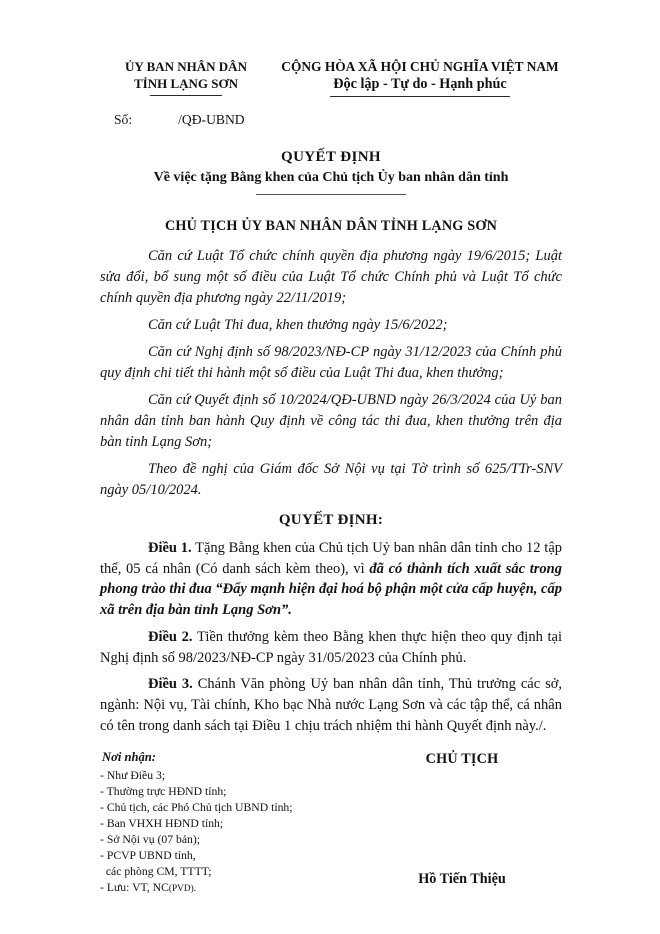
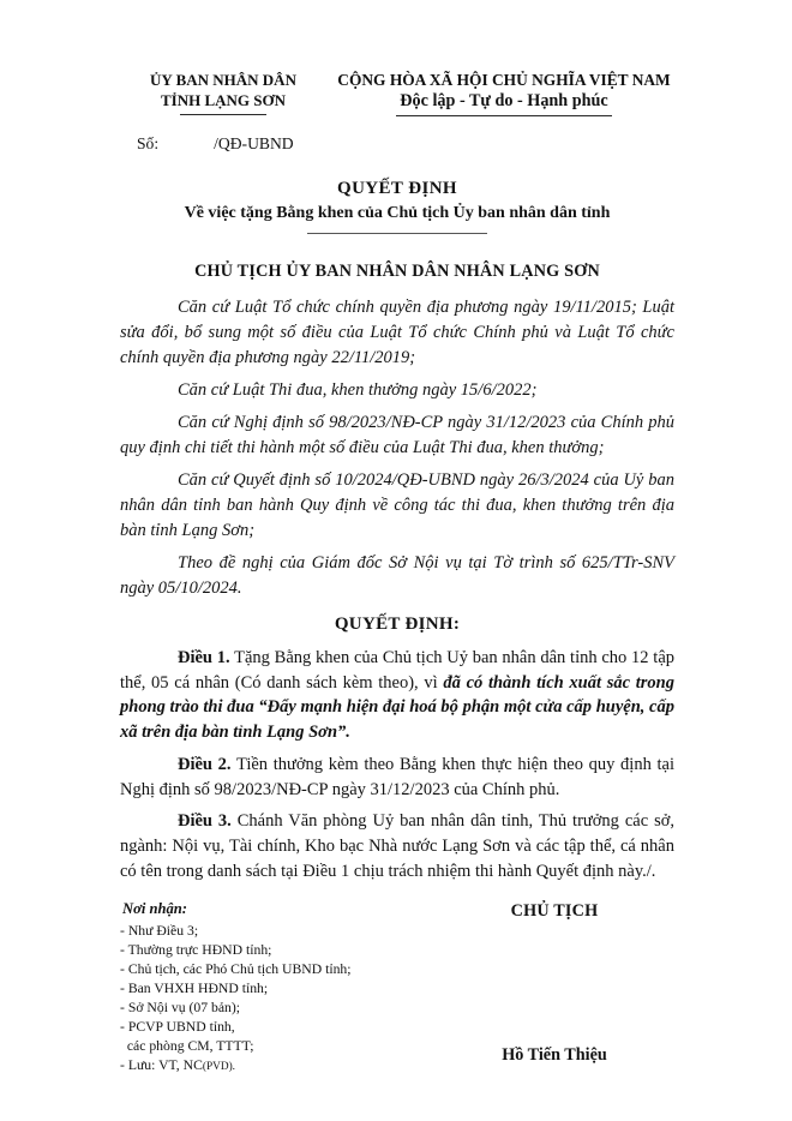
  ỦY BAN NHÂN DÂN
  TỈNH LẠNG SƠN
  CỘNG HÒA XÃ HỘI CHỦ NGHĨA VIỆT NAM
  Độc lập - Tự do - Hạnh phúc
  Số: /QĐ-UBND
  QUYẾT ĐỊNH
  Về việc tặng Bằng khen của Chủ tịch Ủy ban nhân dân tỉnh
- CHỦ TỊCH ỦY BAN NHÂN DÂN TỈNH LẠNG SƠN
+ CHỦ TỊCH ỦY BAN NHÂN DÂN NHÂN LẠNG SƠN
- Căn cứ Luật Tổ chức chính quyền địa phương ngày 19/6/2015; Luật sửa đổi, bổ sung một số điều của Luật Tổ chức Chính phủ và Luật Tổ chức chính quyền địa phương ngày 22/11/2019;
+ Căn cứ Luật Tổ chức chính quyền địa phương ngày 19/11/2015; Luật sửa đổi, bổ sung một số điều của Luật Tổ chức Chính phủ và Luật Tổ chức chính quyền địa phương ngày 22/11/2019;
  Căn cứ Luật Thi đua, khen thưởng ngày 15/6/2022;
  Căn cứ Nghị định số 98/2023/NĐ-CP ngày 31/12/2023 của Chính phủ quy định chi tiết thi hành một số điều của Luật Thi đua, khen thưởng;
  Căn cứ Quyết định số 10/2024/QĐ-UBND ngày 26/3/2024 của Uỷ ban nhân dân tỉnh ban hành Quy định về công tác thi đua, khen thưởng trên địa bàn tỉnh Lạng Sơn;
  Theo đề nghị của Giám đốc Sở Nội vụ tại Tờ trình số 625/TTr-SNV ngày 05/10/2024.
  QUYẾT ĐỊNH:
  Điều 1. Tặng Bằng khen của Chủ tịch Uỷ ban nhân dân tỉnh cho 12 tập thể, 05 cá nhân (Có danh sách kèm theo), vì đã có thành tích xuất sắc trong phong trào thi đua “Đẩy mạnh hiện đại hoá bộ phận một cửa cấp huyện, cấp xã trên địa bàn tỉnh Lạng Sơn”.
- Điều 2. Tiền thưởng kèm theo Bằng khen thực hiện theo quy định tại Nghị định số 98/2023/NĐ-CP ngày 31/05/2023 của Chính phủ.
+ Điều 2. Tiền thưởng kèm theo Bằng khen thực hiện theo quy định tại Nghị định số 98/2023/NĐ-CP ngày 31/12/2023 của Chính phủ.
  Điều 3. Chánh Văn phòng Uỷ ban nhân dân tỉnh, Thủ trưởng các sở, ngành: Nội vụ, Tài chính, Kho bạc Nhà nước Lạng Sơn và các tập thể, cá nhân có tên trong danh sách tại Điều 1 chịu trách nhiệm thi hành Quyết định này./.
  Nơi nhận:
  - Như Điều 3;
  - Thường trực HĐND tỉnh;
  - Chủ tịch, các Phó Chủ tịch UBND tỉnh;
  - Ban VHXH HĐND tỉnh;
  - Sở Nội vụ (07 bản);
  - PCVP UBND tỉnh,
  các phòng CM, TTTT;
  - Lưu: VT, NC(PVD).
  CHỦ TỊCH
  Hồ Tiến Thiệu
